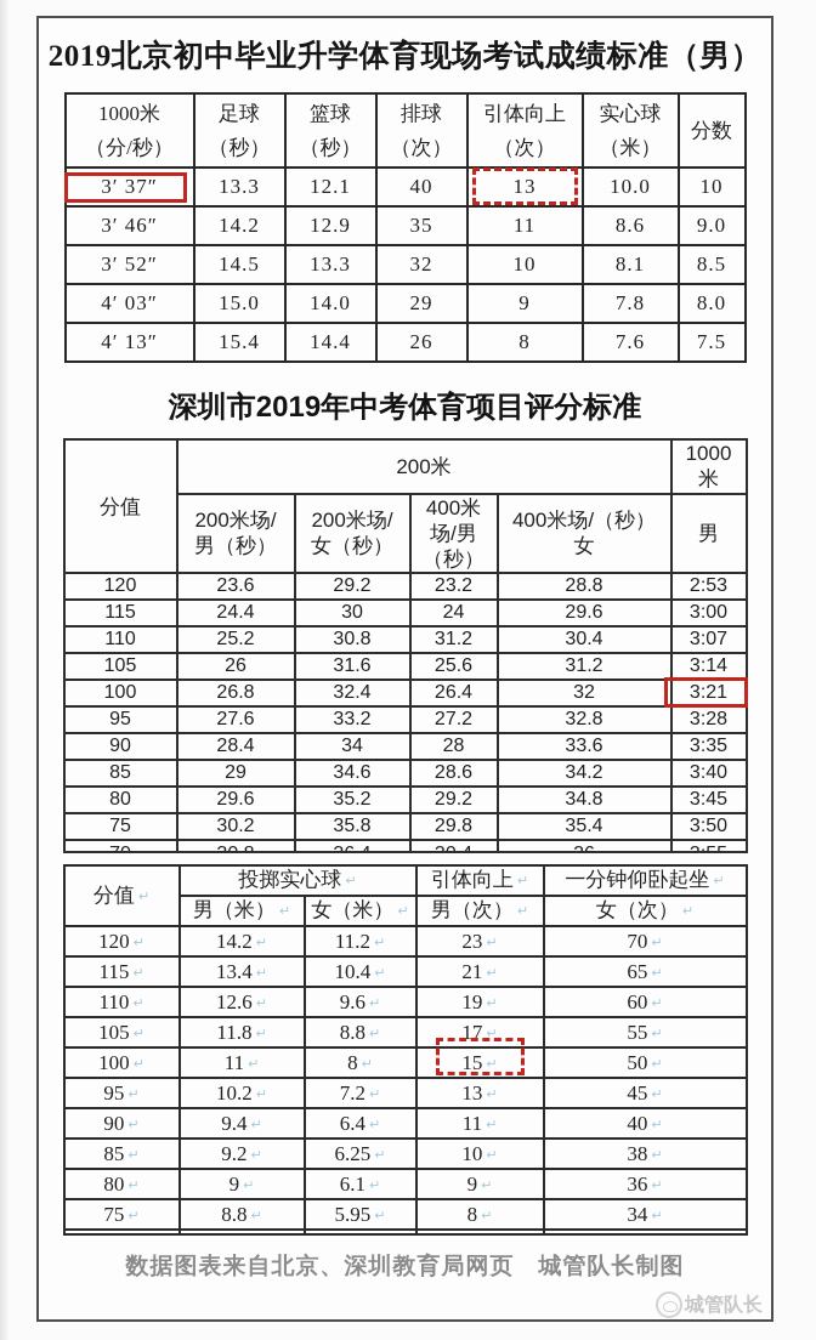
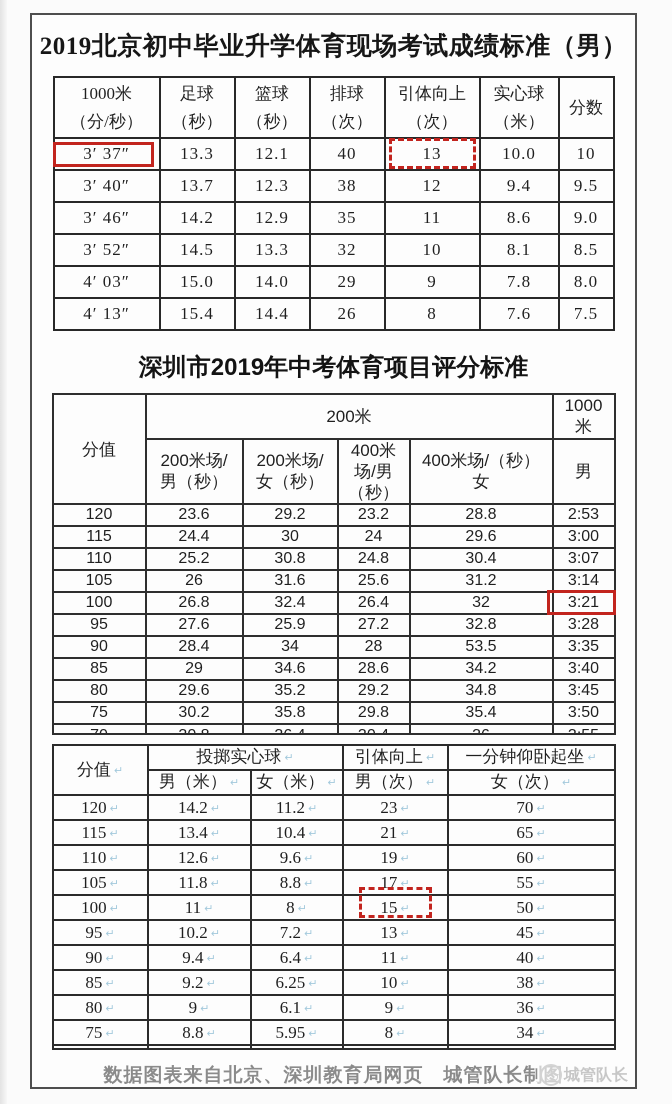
  2019北京初中毕业升学体育现场考试成绩标准（男）
  1000米 （分/秒）	足球 （秒）	篮球 （秒）	排球 （次）	引体向上 （次）	实心球 （米）	分数
  3′ 37″	13.3	12.1	40	13	10.0	10
+ 3′ 40″	13.7	12.3	38	12	9.4	9.5
  3′ 46″	14.2	12.9	35	11	8.6	9.0
  3′ 52″	14.5	13.3	32	10	8.1	8.5
  4′ 03″	15.0	14.0	29	9	7.8	8.0
  4′ 13″	15.4	14.4	26	8	7.6	7.5
  深圳市2019年中考体育项目评分标准
  分值	200米	1000 米
  200米场/ 男（秒）	200米场/ 女（秒）	400米 场/男 （秒）	400米场/（秒） 女	男
  120	23.6	29.2	23.2	28.8	2:53
  115	24.4	30	24	29.6	3:00
- 110	25.2	30.8	31.2	30.4	3:07
+ 110	25.2	30.8	24.8	30.4	3:07
  105	26	31.6	25.6	31.2	3:14
  100	26.8	32.4	26.4	32	3:21
- 95	27.6	33.2	27.2	32.8	3:28
+ 95	27.6	25.9	27.2	32.8	3:28
- 90	28.4	34	28	33.6	3:35
+ 90	28.4	34	28	53.5	3:35
  85	29	34.6	28.6	34.2	3:40
  80	29.6	35.2	29.2	34.8	3:45
  75	30.2	35.8	29.8	35.4	3:50
  分值 ↵	投掷实心球 ↵	引体向上 ↵	一分钟仰卧起坐 ↵
  男（米） ↵	女（米） ↵	男（次） ↵	女（次） ↵
  120 ↵	14.2 ↵	11.2 ↵	23 ↵	70 ↵
  115 ↵	13.4 ↵	10.4 ↵	21 ↵	65 ↵
  110 ↵	12.6 ↵	9.6 ↵	19 ↵	60 ↵
  105 ↵	11.8 ↵	8.8 ↵	17 ↵	55 ↵
  100 ↵	11 ↵	8 ↵	15 ↵	50 ↵
  95 ↵	10.2 ↵	7.2 ↵	13 ↵	45 ↵
  90 ↵	9.4 ↵	6.4 ↵	11 ↵	40 ↵
  85 ↵	9.2 ↵	6.25 ↵	10 ↵	38 ↵
  80 ↵	9 ↵	6.1 ↵	9 ↵	36 ↵
  75 ↵	8.8 ↵	5.95 ↵	8 ↵	34 ↵
  数据图表来自北京、深圳教育局网页 城管队长制图
  城管队长
